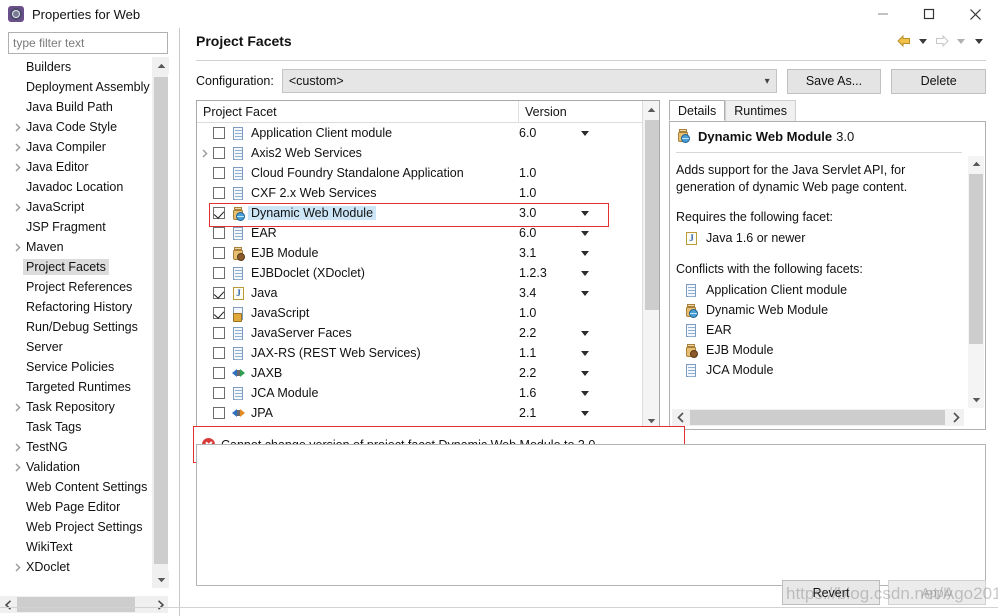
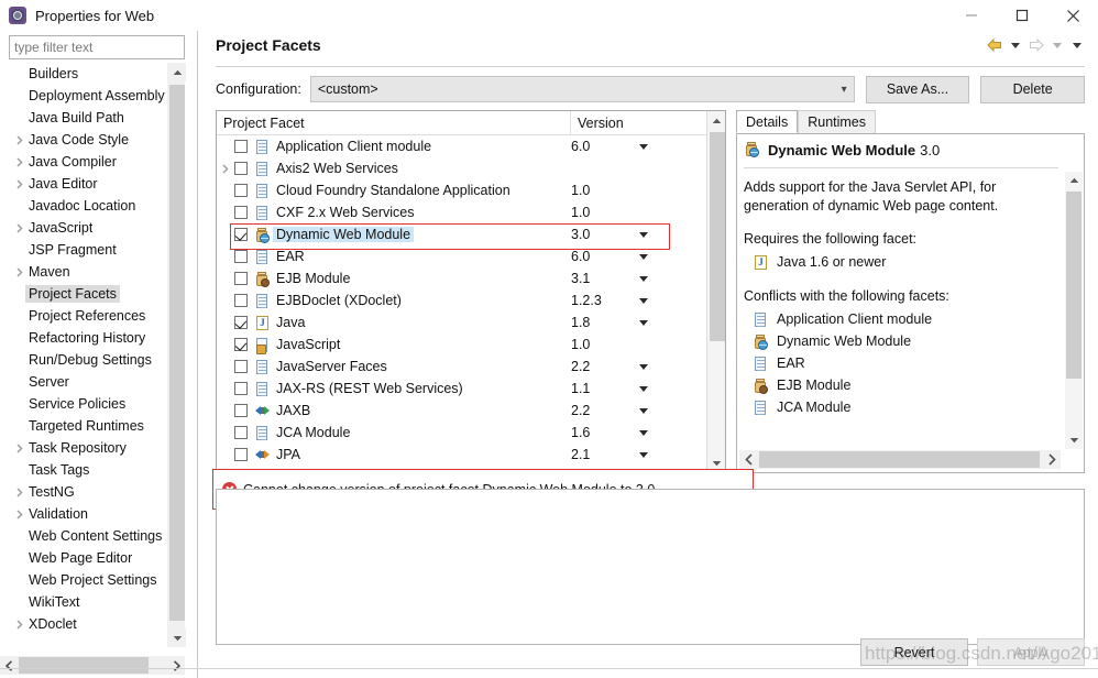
  Properties for Web
  type filter text
  Builders
  Deployment Assembly
  Java Build Path
  Java Code Style
  Java Compiler
  Java Editor
  Javadoc Location
  JavaScript
  JSP Fragment
  Maven
  Project Facets
  Project References
  Refactoring History
  Run/Debug Settings
  Server
  Service Policies
  Targeted Runtimes
  Task Repository
  Task Tags
  TestNG
  Validation
  Web Content Settings
  Web Page Editor
  Web Project Settings
  WikiText
  XDoclet
  Project Facets
  Configuration:
  <custom>
  ▾
  Save As...
  Delete
  Project Facet
  Version
  Application Client module
  6.0
  Axis2 Web Services
  Cloud Foundry Standalone Application
  1.0
  CXF 2.x Web Services
  1.0
  Dynamic Web Module
  3.0
  EAR
  6.0
  EJB Module
  3.1
  EJBDoclet (XDoclet)
  1.2.3
  J
  Java
- 3.4
+ 1.8
  JavaScript
  1.0
  JavaServer Faces
  2.2
  JAX-RS (REST Web Services)
  1.1
  JAXB
  2.2
  JCA Module
  1.6
  JPA
  2.1
  Details
  Runtimes
  Dynamic Web Module
  3.0
  Adds support for the Java Servlet API, for generation of dynamic Web page content.
  Requires the following facet:
  J
  Java 1.6 or newer
  Conflicts with the following facets:
  Application Client module
  Dynamic Web Module
  EAR
  EJB Module
  JCA Module
  Revert
  Apply
  https://blog.csdn.net/Ago201
